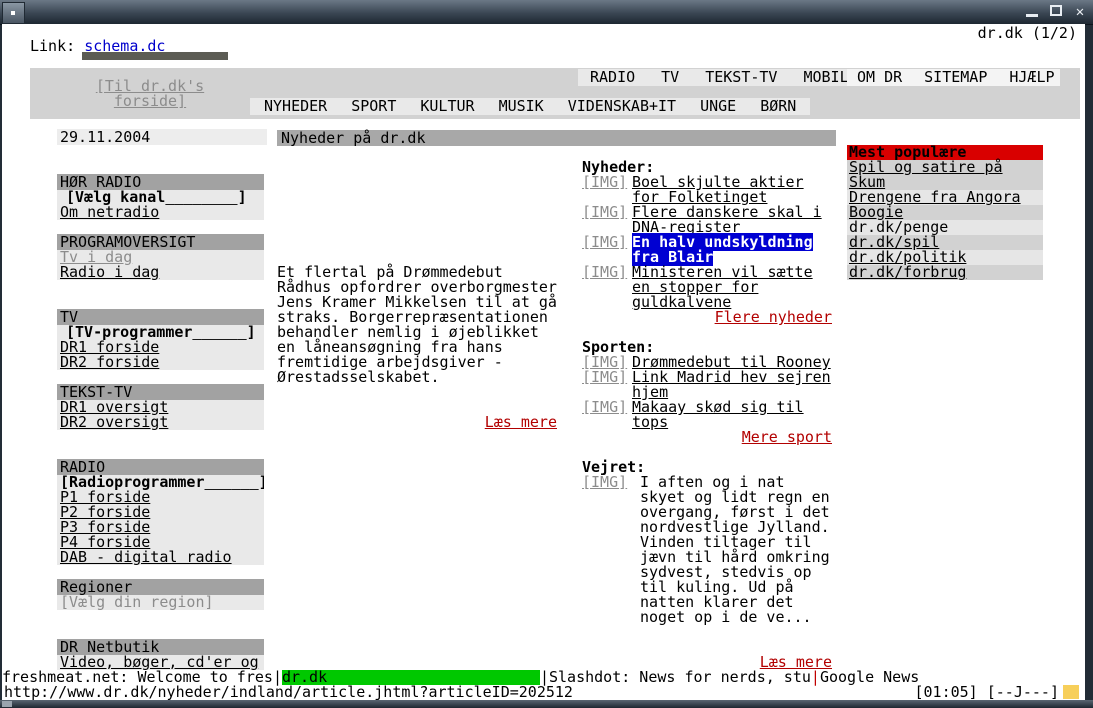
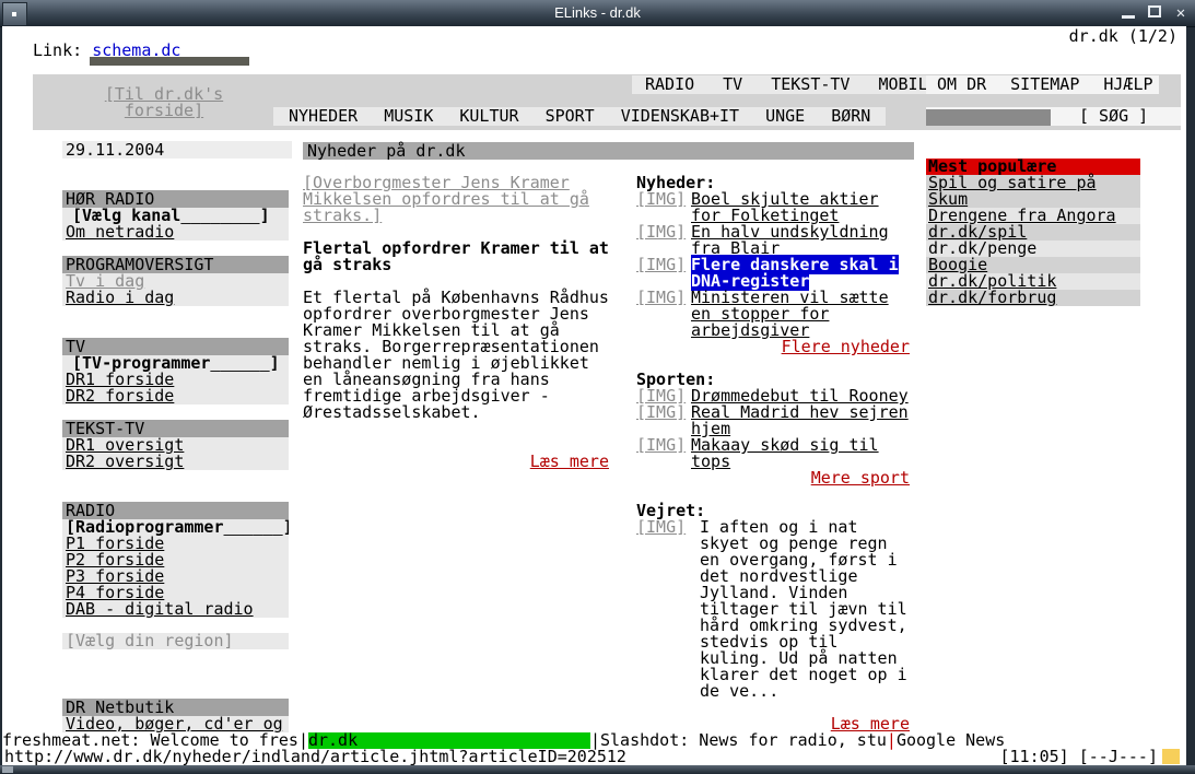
+ ELinks - dr.dk
  ✕
  dr.dk (1/2)
  Link: schema.dc
  [Til dr.dk's forside]
  RADIO
  TV
  TEKST-TV
  MOBIL
  OM DR
  SITEMAP
  HJÆLP
  NYHEDER
- SPORT
+ MUSIK
  KULTUR
- MUSIK
+ SPORT
  VIDENSKAB+IT
  UNGE
  BØRN
+ ____________
+ [ SØG ]
  29.11.2004
  HØR RADIO
  [Vælg kanal________]
  Om netradio
  PROGRAMOVERSIGT
  Tv i dag
  Radio i dag
  TV
  [TV-programmer______]
  DR1 forside
  DR2 forside
  TEKST-TV
  DR1 oversigt
  DR2 oversigt
  RADIO
  [Radioprogrammer______]
  P1 forside
  P2 forside
  P3 forside
  P4 forside
  DAB - digital radio
- Regioner
  [Vælg din region]
  DR Netbutik
  Video, bøger, cd'er og
  Nyheder på dr.dk
+ [Overborgmester Jens Kramer Mikkelsen opfordres til at gå straks.]
+ Flertal opfordrer Kramer til at gå straks
- Et flertal på Drømmedebut Rådhus opfordrer overborgmester Jens Kramer Mikkelsen til at gå straks. Borgerrepræsentationen behandler nemlig i øjeblikket en låneansøgning fra hans fremtidige arbejdsgiver - Ørestadsselskabet.
+ Et flertal på Københavns Rådhus opfordrer overborgmester Jens Kramer Mikkelsen til at gå straks. Borgerrepræsentationen behandler nemlig i øjeblikket en låneansøgning fra hans fremtidige arbejdsgiver - Ørestadsselskabet.
  Læs mere
  Nyheder:
  [IMG]
  Boel skjulte aktier for Folketinget
  [IMG]
- Flere danskere skal i DNA-register
+ En halv undskyldning fra Blair
  [IMG]
- En halv undskyldning fra Blair
+ Flere danskere skal i DNA-register
  [IMG]
- Ministeren vil sætte en stopper for guldkalvene
+ Ministeren vil sætte en stopper for arbejdsgiver
  Flere nyheder
  Sporten:
  [IMG]
  Drømmedebut til Rooney
  [IMG]
- Link Madrid hev sejren hjem
+ Real Madrid hev sejren hjem
  [IMG]
  Makaay skød sig til tops
  Mere sport
  Vejret:
  [IMG]
- I aften og i nat skyet og lidt regn en overgang, først i det nordvestlige Jylland. Vinden tiltager til jævn til hård omkring sydvest, stedvis op til kuling. Ud på natten klarer det noget op i de ve...
+ I aften og i nat skyet og penge regn en overgang, først i det nordvestlige Jylland. Vinden tiltager til jævn til hård omkring sydvest, stedvis op til kuling. Ud på natten klarer det noget op i de ve...
  Læs mere
  Mest populære
  Spil og satire på Skum
  Drengene fra Angora
- Boogie
+ dr.dk/spil
  dr.dk/penge
- dr.dk/spil
+ Boogie
  dr.dk/politik
  dr.dk/forbrug
- freshmeat.net: Welcome to fres|dr.dk |Slashdot: News for nerds, stu|Google News
+ freshmeat.net: Welcome to fres|dr.dk |Slashdot: News for radio, stu|Google News
  http://www.dr.dk/nyheder/indland/article.jhtml?articleID=202512
- [01:05] [--J---]
+ [11:05] [--J---]
